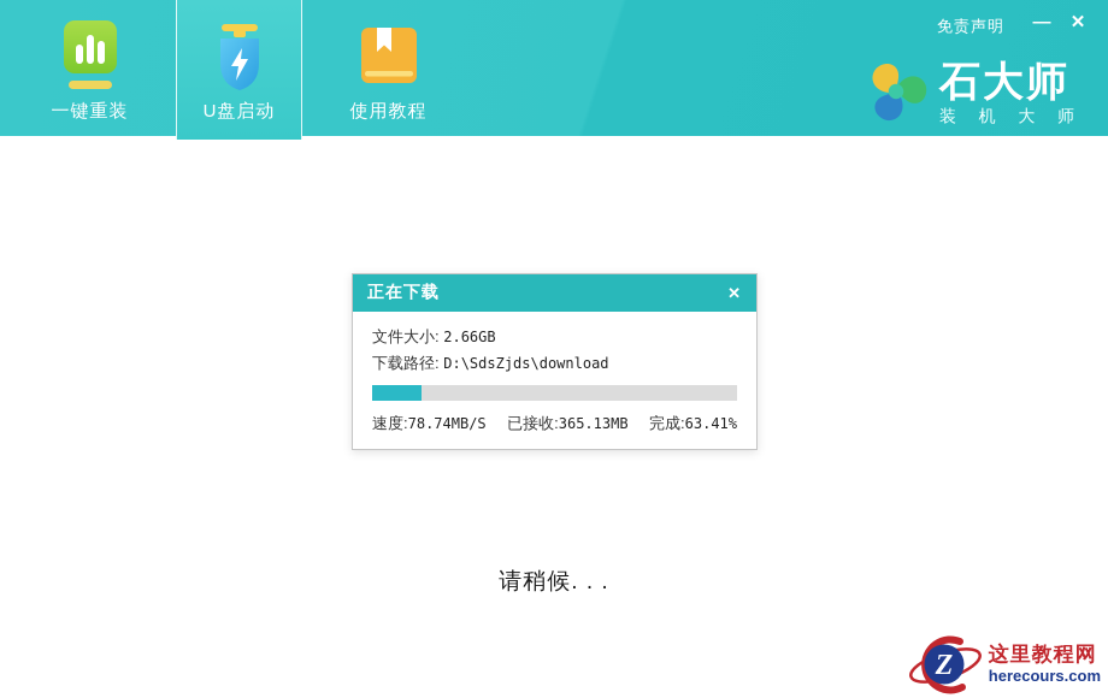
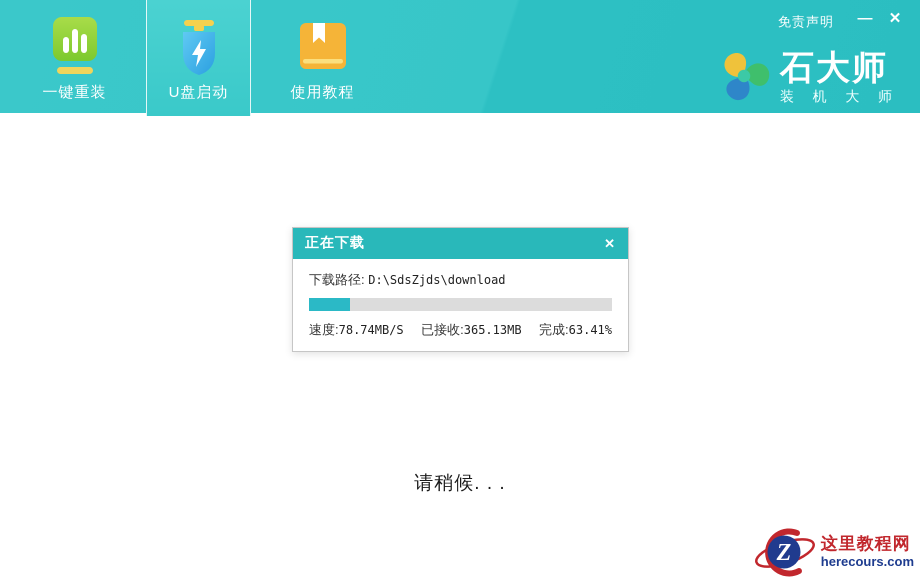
  一键重装
  U盘启动
  使用教程
  免责声明
  —
  ✕
  石大师
  装
  机
  大
  师
  正在下载
  ✕
- 文件大小: 2.66GB
  下载路径: D:\SdsZjds\download
  速度:78.74MB/S
  已接收:365.13MB
  完成:63.41%
  请稍候. . .
  Z
  这里教程网
  herecours.com
